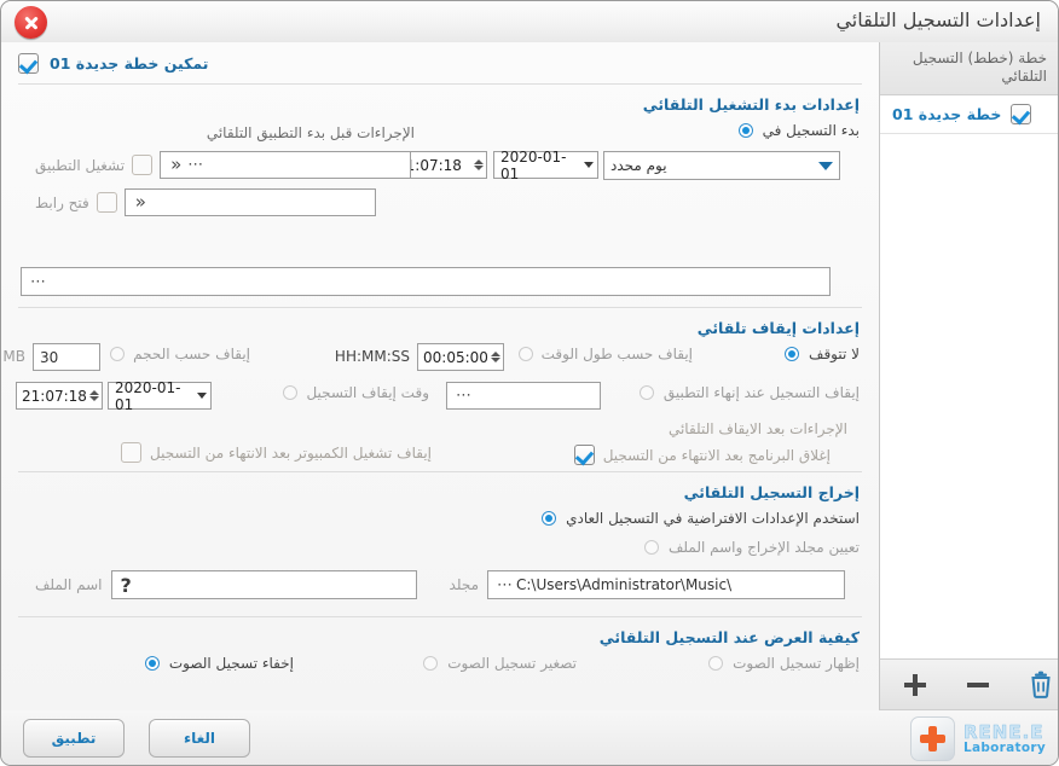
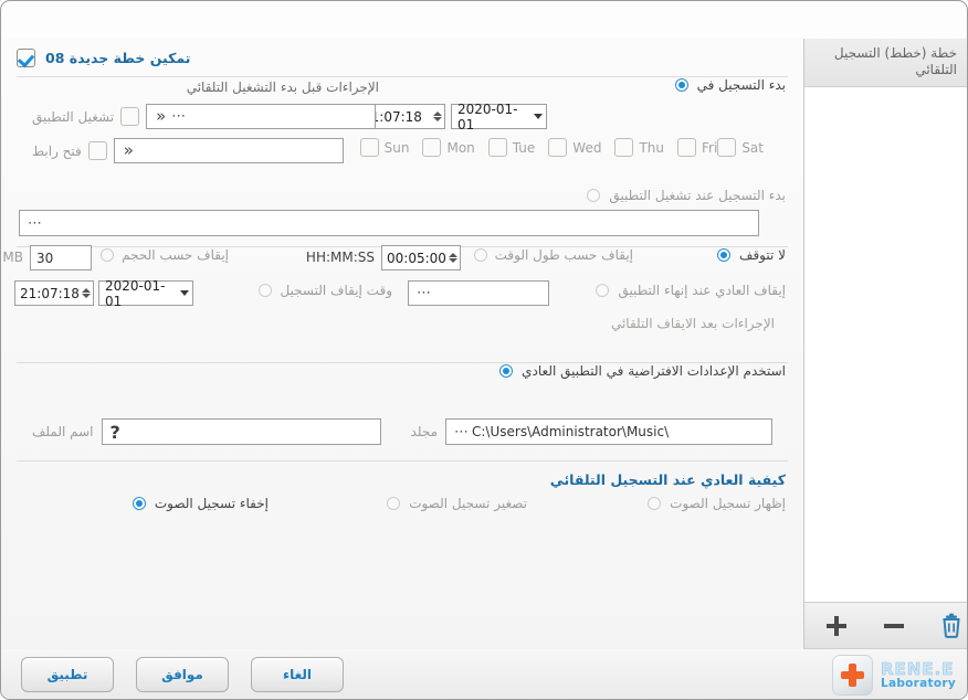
- إعدادات التسجيل التلقائي
  خطة (خطط) التسجيل التلقائي
- خطة جديدة 01
- تمكين خطة جديدة 01
+ تمكين خطة جديدة 08
- إعدادات بدء التشغيل التلقائي
  بدء التسجيل في
- يوم محدد
  2020-01-01
  :07:18
+ Sun
+ Mon
+ Tue
+ Wed
+ Thu
+ Fri
+ Sat
+ بدء التسجيل عند تشغيل التطبيق
- الإجراءات قبل بدء التطبيق التلقائي
+ الإجراءات قبل بدء التشغيل التلقائي
  تشغيل التطبيق
  »
  ⋯
  فتح رابط
  »
  ⋯
- إعدادات إيقاف تلقائي
  لا تتوقف
  إيقاف حسب طول الوقت
  00:05:00
  HH:MM:SS
  إيقاف حسب الحجم
  30
  MB
- إيقاف التسجيل عند إنهاء التطبيق
+ إيقاف العادي عند إنهاء التطبيق
  ⋯
  وقت إيقاف التسجيل
  2020-01-01
  21:07:18
  الإجراءات بعد الايقاف التلقائي
- إغلاق البرنامج بعد الانتهاء من التسجيل
- إيقاف تشغيل الكمبيوتر بعد الانتهاء من التسجيل
- إخراج التسجيل التلقائي
- استخدم الإعدادات الافتراضية في التسجيل العادي
+ استخدم الإعدادات الافتراضية في التطبيق العادي
- تعيين مجلد الإخراج واسم الملف
  مجلد
  ⋯
  C:\Users\Administrator\Music\
  اسم الملف
  ?
- كيفية العرض عند التسجيل التلقائي
+ كيفية العادي عند التسجيل التلقائي
  إظهار تسجيل الصوت
  تصغير تسجيل الصوت
  إخفاء تسجيل الصوت
  RENE.E
  Laboratory
  الغاء
+ موافق
  تطبيق
